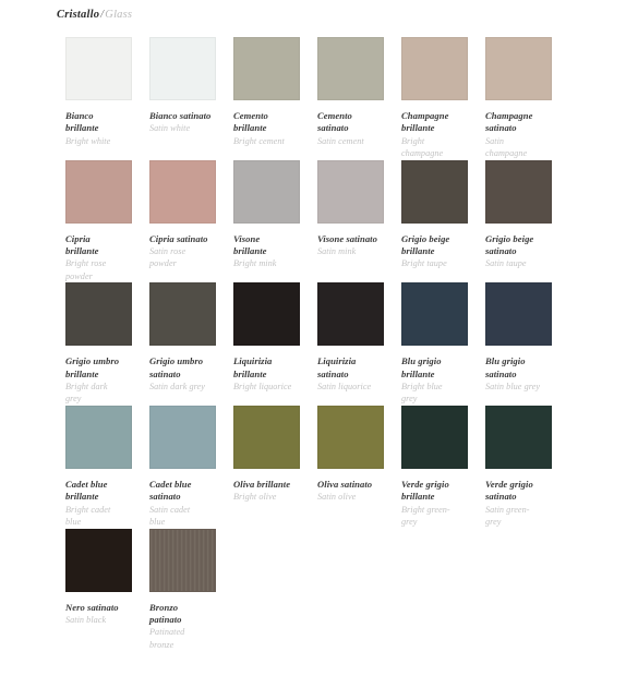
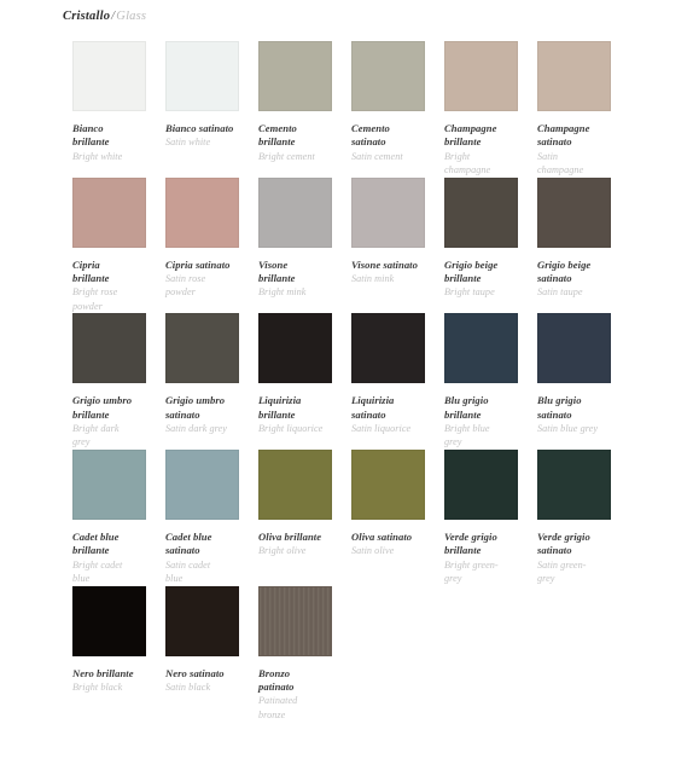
  Cristallo/Glass
  Bianco
  brillante
  Bright white
  Bianco satinato
  Satin white
  Cemento
  brillante
  Bright cement
  Cemento
  satinato
  Satin cement
  Champagne
  brillante
  Bright
  champagne
  Champagne
  satinato
  Satin
  champagne
  Cipria
  brillante
  Bright rose
  powder
  Cipria satinato
  Satin rose
  powder
  Visone
  brillante
  Bright mink
  Visone satinato
  Satin mink
  Grigio beige
  brillante
  Bright taupe
  Grigio beige
  satinato
  Satin taupe
  Grigio umbro
  brillante
  Bright dark
  grey
  Grigio umbro
  satinato
  Satin dark grey
  Liquirizia
  brillante
  Bright liquorice
  Liquirizia
  satinato
  Satin liquorice
  Blu grigio
  brillante
  Bright blue
  grey
  Blu grigio
  satinato
  Satin blue grey
  Cadet blue
  brillante
  Bright cadet
  blue
  Cadet blue
  satinato
  Satin cadet
  blue
  Oliva brillante
  Bright olive
  Oliva satinato
  Satin olive
  Verde grigio
  brillante
  Bright green-
  grey
  Verde grigio
  satinato
  Satin green-
  grey
+ Nero brillante
+ Bright black
  Nero satinato
  Satin black
  Bronzo
  patinato
  Patinated
  bronze
